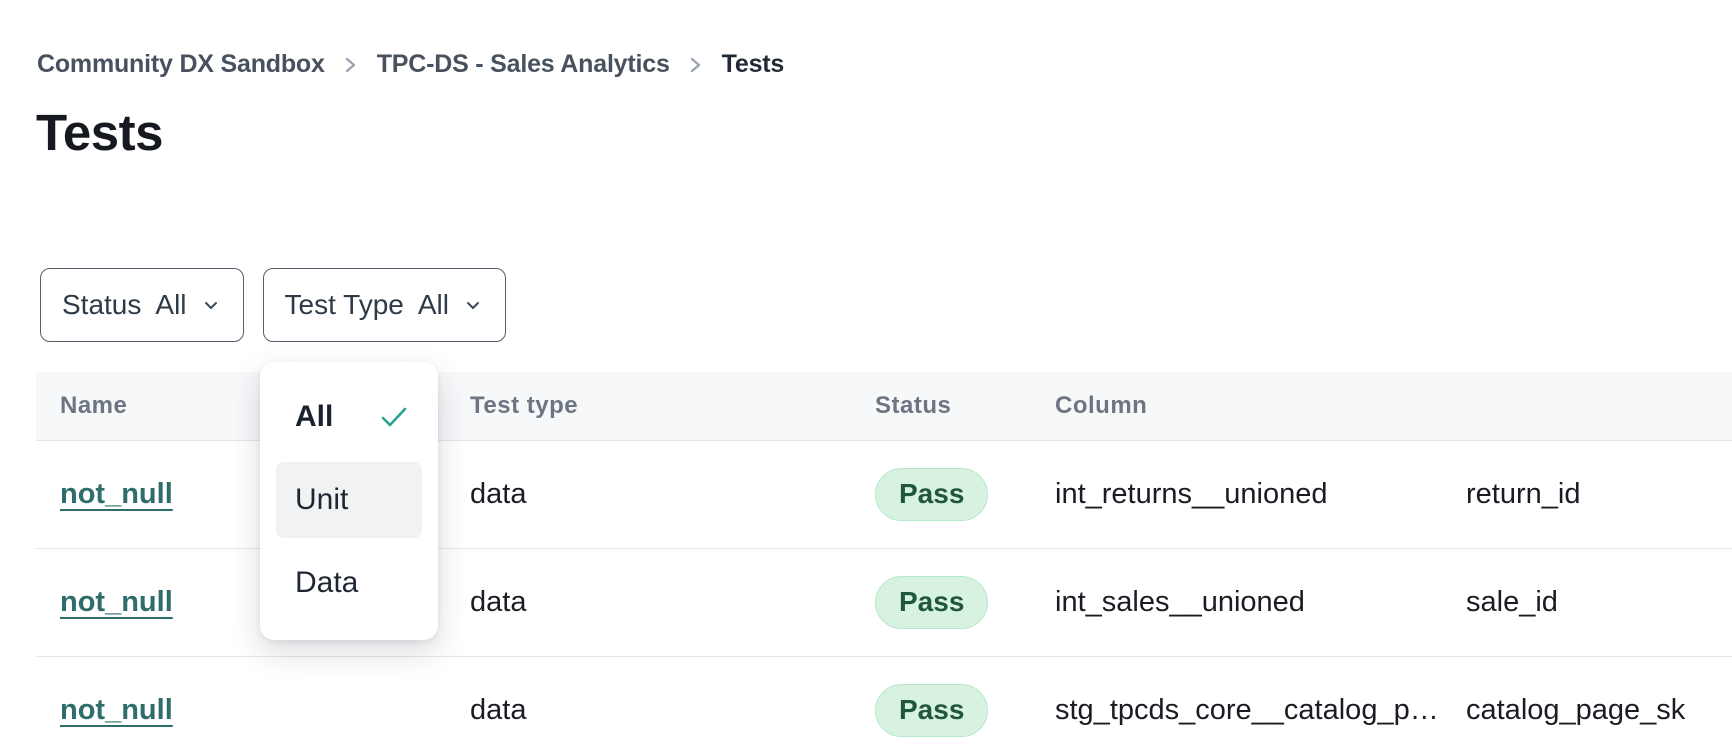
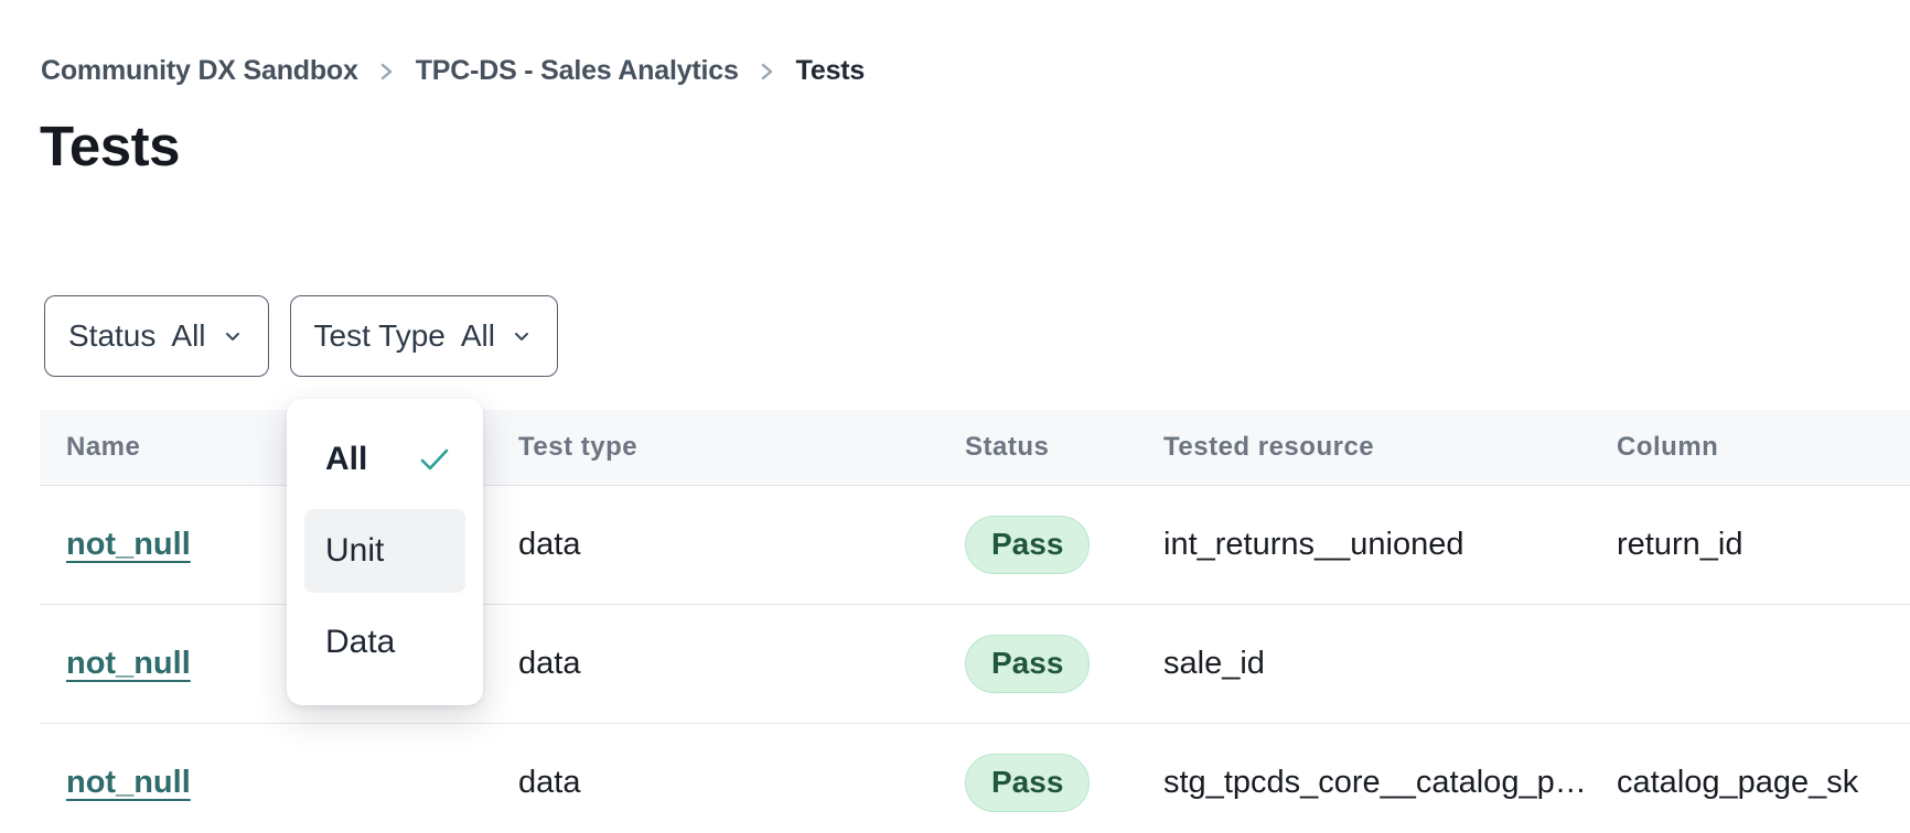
  Community DX Sandbox
  TPC-DS - Sales Analytics
  Tests
  Tests
  Status
  All
  Test Type
  All
  Name
  Test type
  Status
+ Tested resource
  Column
  not_null
  data
  Pass
  int_returns__unioned
  return_id
  not_null
  data
  Pass
- int_sales__unioned
  sale_id
  not_null
  data
  Pass
  stg_tpcds_core__catalog_p…
  catalog_page_sk
  All
  Unit
  Data
